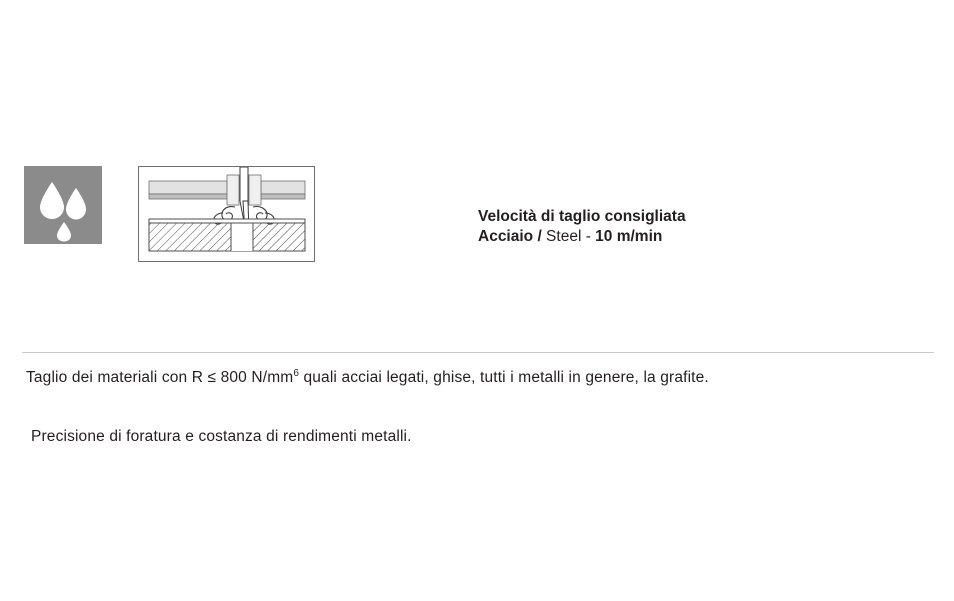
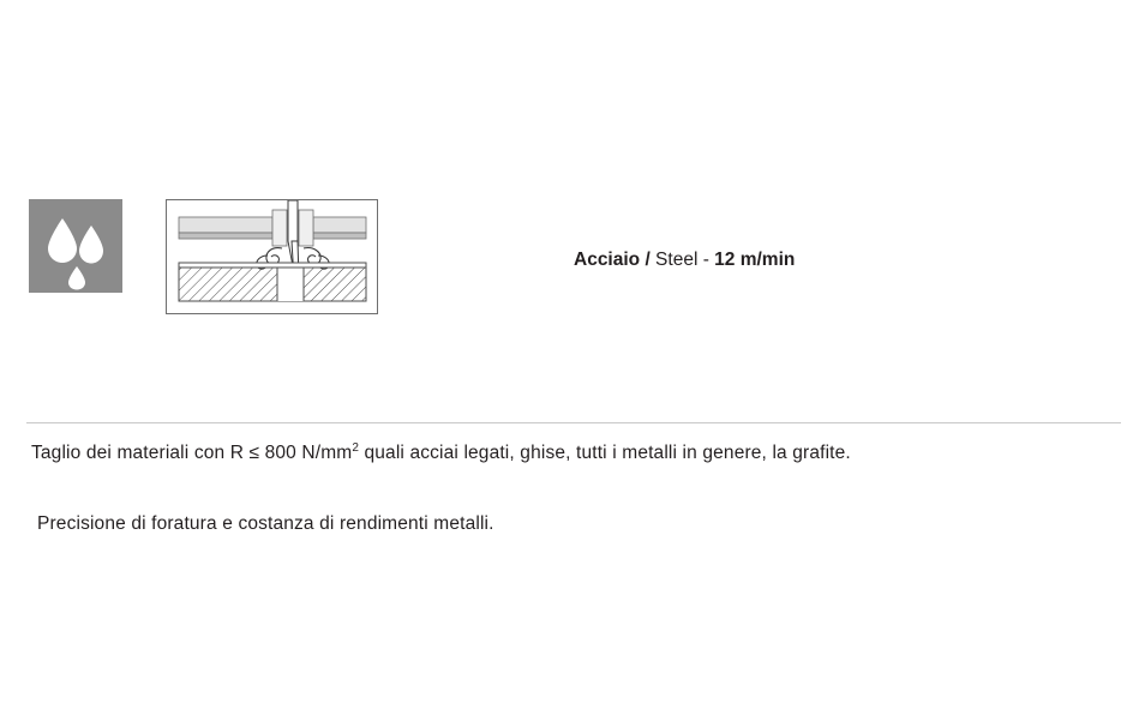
- Velocità di taglio consigliata
- Acciaio / Steel - 10 m/min
+ Acciaio / Steel - 12 m/min
- Taglio dei materiali con R ≤ 800 N/mm6 quali acciai legati, ghise, tutti i metalli in genere, la grafite.
+ Taglio dei materiali con R ≤ 800 N/mm2 quali acciai legati, ghise, tutti i metalli in genere, la grafite.
  Precisione di foratura e costanza di rendimenti metalli.
